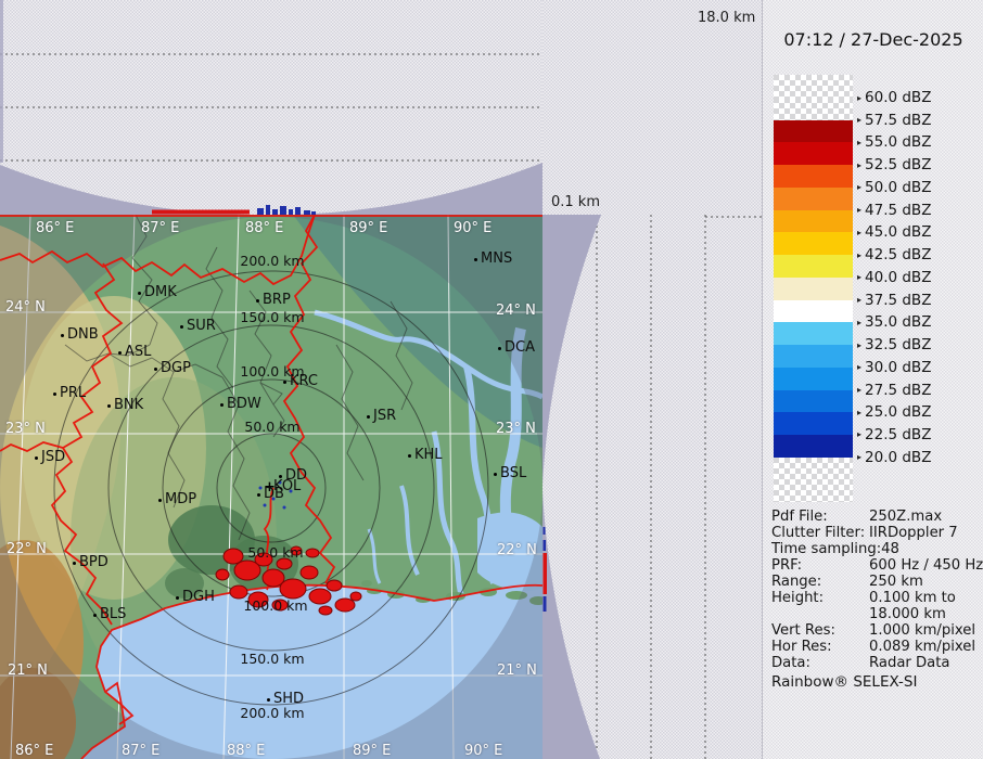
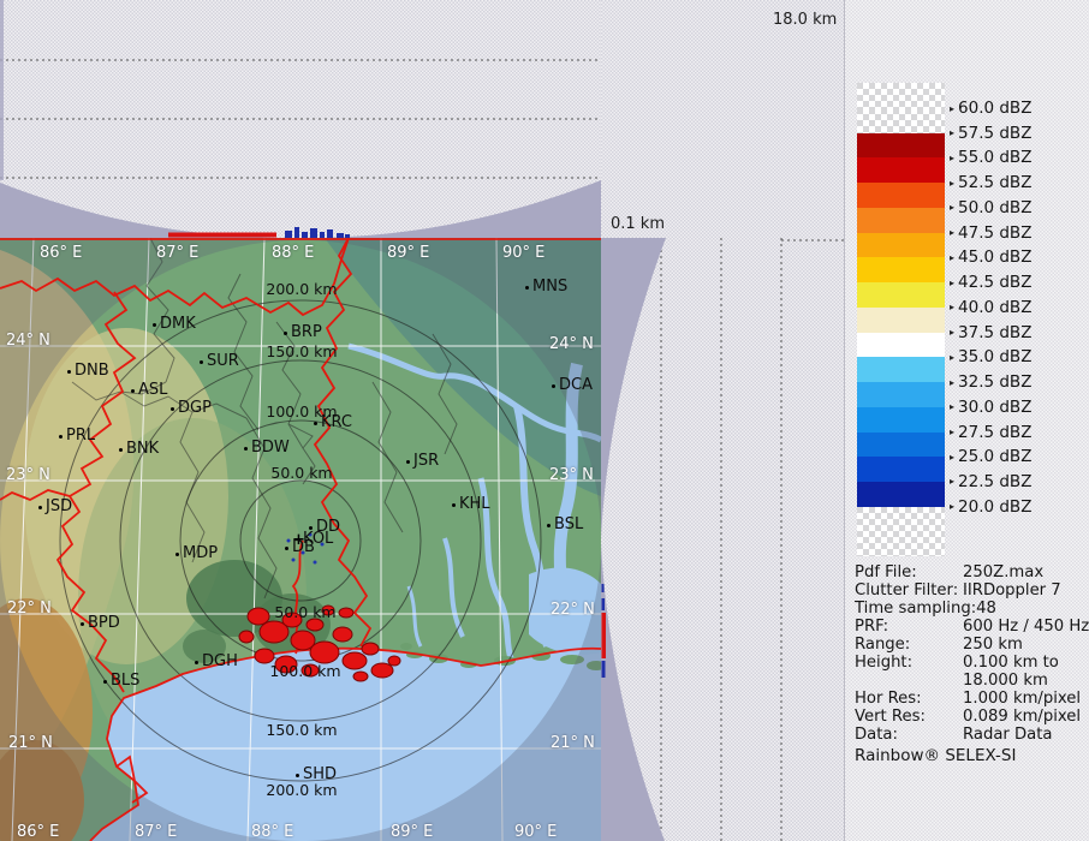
  18.0 km
  0.1 km
- 07:12 / 27-Dec-2025
  ▸
  60.0 dBZ
  ▸
  57.5 dBZ
  ▸
  55.0 dBZ
  ▸
  52.5 dBZ
  ▸
  50.0 dBZ
  ▸
  47.5 dBZ
  ▸
  45.0 dBZ
  ▸
  42.5 dBZ
  ▸
  40.0 dBZ
  ▸
  37.5 dBZ
  ▸
  35.0 dBZ
  ▸
  32.5 dBZ
  ▸
  30.0 dBZ
  ▸
  27.5 dBZ
  ▸
  25.0 dBZ
  ▸
  22.5 dBZ
  ▸
  20.0 dBZ
  Pdf File:
  250Z.max
  Clutter Filter:
  IIRDoppler 7
  Time sampling:48
  PRF:
  600 Hz / 450 Hz
  Range:
  250 km
  Height:
  0.100 km to
  18.000 km
- Vert Res:
+ Hor Res:
  1.000 km/pixel
- Hor Res:
+ Vert Res:
  0.089 km/pixel
  Data:
  Radar Data
  Rainbow® SELEX-SI
  24° N
  23° N
  22° N
  21° N
  24° N
  23° N
  22° N
  21° N
  86° E
  87° E
  88° E
  89° E
  90° E
  86° E
  87° E
  88° E
  89° E
  90° E
  200.0 km
  150.0 km
  100.0 km
  50.0 km
  50.0 km
  100.0 km
  150.0 km
  200.0 km
  DMK
  DNB
  SUR
  ASL
  DGP
  PRL
  BNK
  BDW
  KRC
  JSR
  KHL
  BSL
  MNS
  DCA
  BRP
  MDP
  JSD
  BPD
  BLS
  DGH
  SHD
  DD
  +
  KOL
  DB
